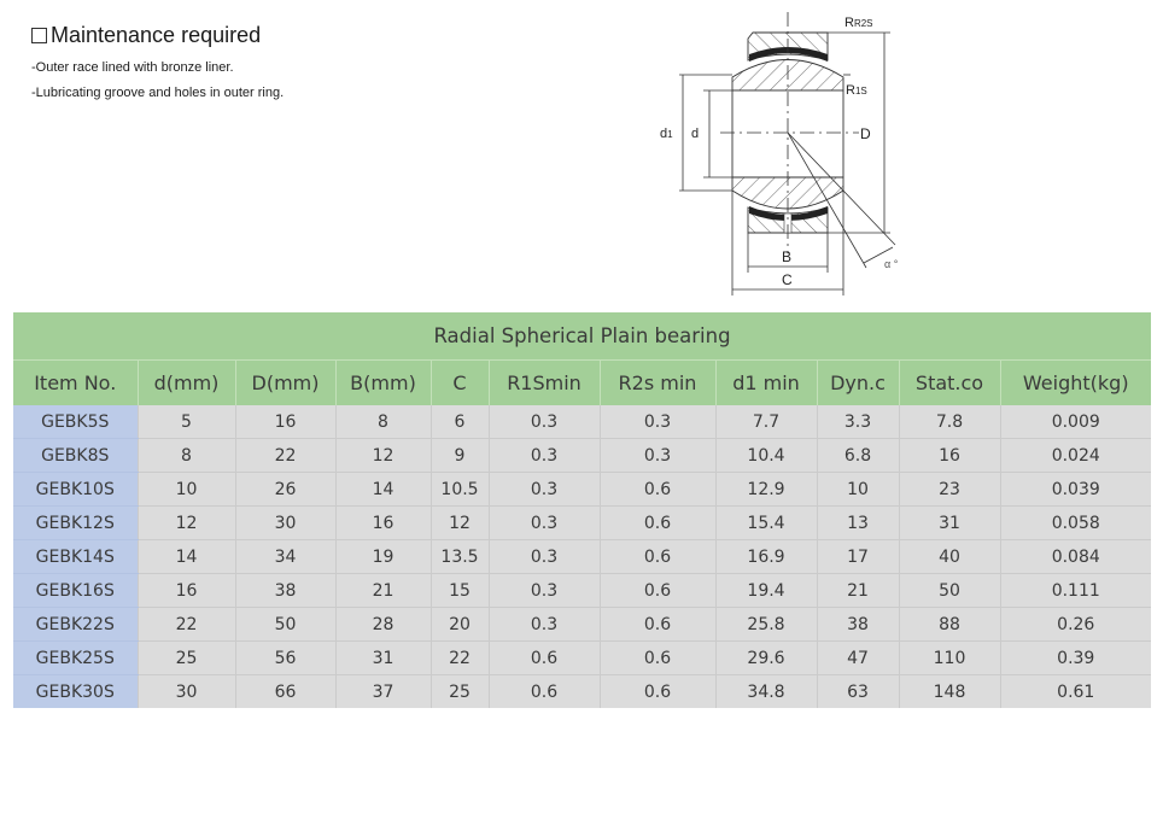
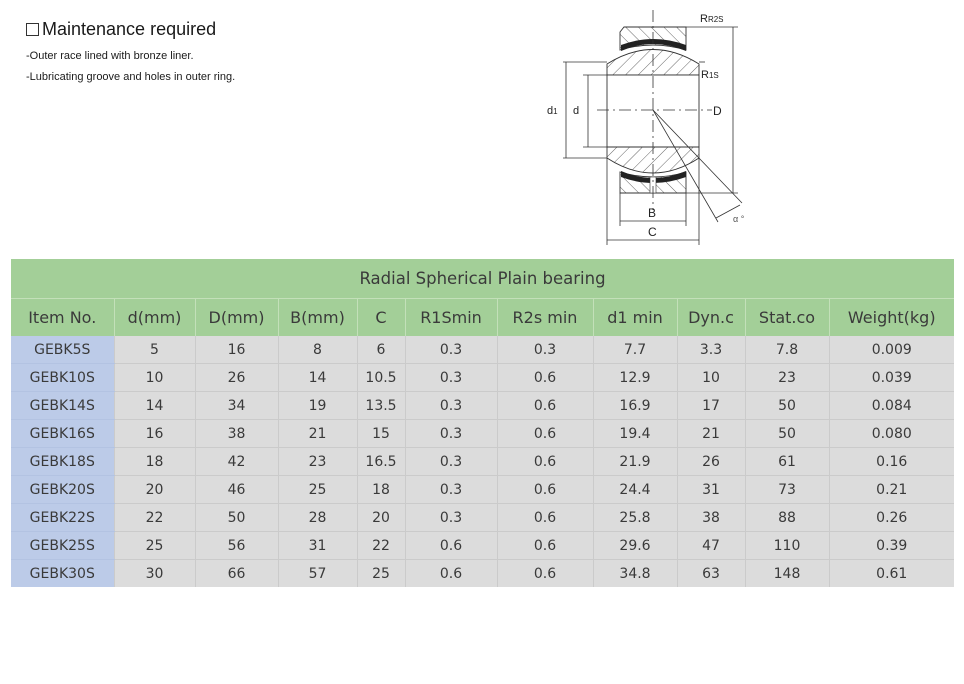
  Maintenance required
  -Outer race lined with bronze liner.
  -Lubricating groove and holes in outer ring.
  RR2S
  R1S
  d1
  d
  D
  B
  C
  α °
  Radial Spherical Plain bearing
  Item No.	d(mm)	D(mm)	B(mm)	C	R1Smin	R2s min	d1 min	Dyn.c	Stat.co	Weight(kg)
  GEBK5S	5	16	8	6	0.3	0.3	7.7	3.3	7.8	0.009
- GEBK8S	8	22	12	9	0.3	0.3	10.4	6.8	16	0.024
  GEBK10S	10	26	14	10.5	0.3	0.6	12.9	10	23	0.039
- GEBK12S	12	30	16	12	0.3	0.6	15.4	13	31	0.058
- GEBK14S	14	34	19	13.5	0.3	0.6	16.9	17	40	0.084
+ GEBK14S	14	34	19	13.5	0.3	0.6	16.9	17	50	0.084
- GEBK16S	16	38	21	15	0.3	0.6	19.4	21	50	0.111
+ GEBK16S	16	38	21	15	0.3	0.6	19.4	21	50	0.080
+ GEBK18S	18	42	23	16.5	0.3	0.6	21.9	26	61	0.16
+ GEBK20S	20	46	25	18	0.3	0.6	24.4	31	73	0.21
  GEBK22S	22	50	28	20	0.3	0.6	25.8	38	88	0.26
  GEBK25S	25	56	31	22	0.6	0.6	29.6	47	110	0.39
- GEBK30S	30	66	37	25	0.6	0.6	34.8	63	148	0.61
+ GEBK30S	30	66	57	25	0.6	0.6	34.8	63	148	0.61
